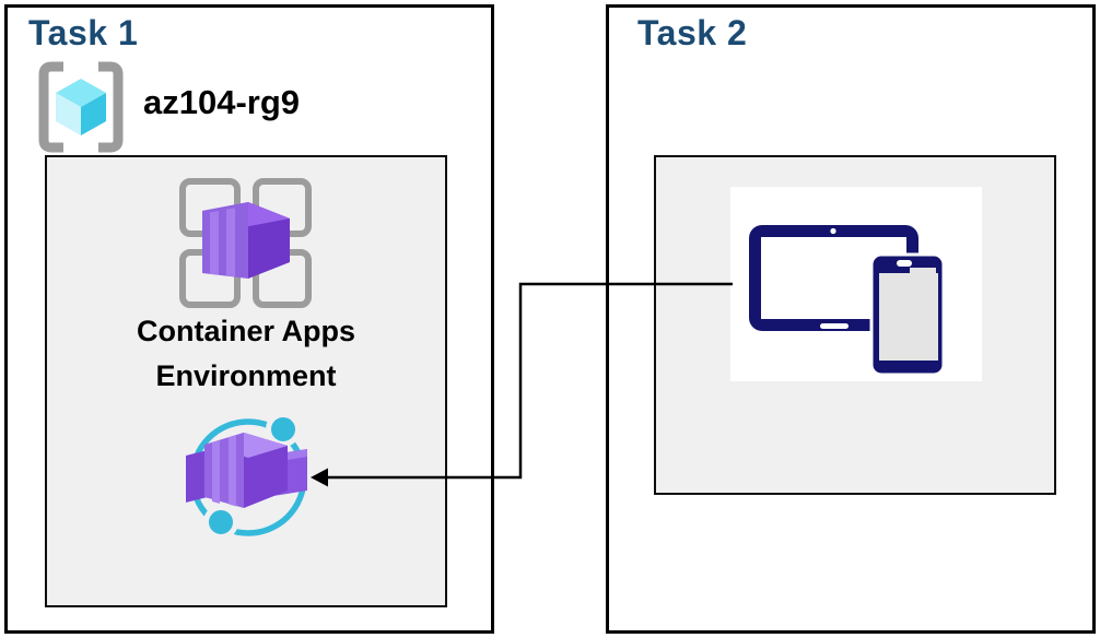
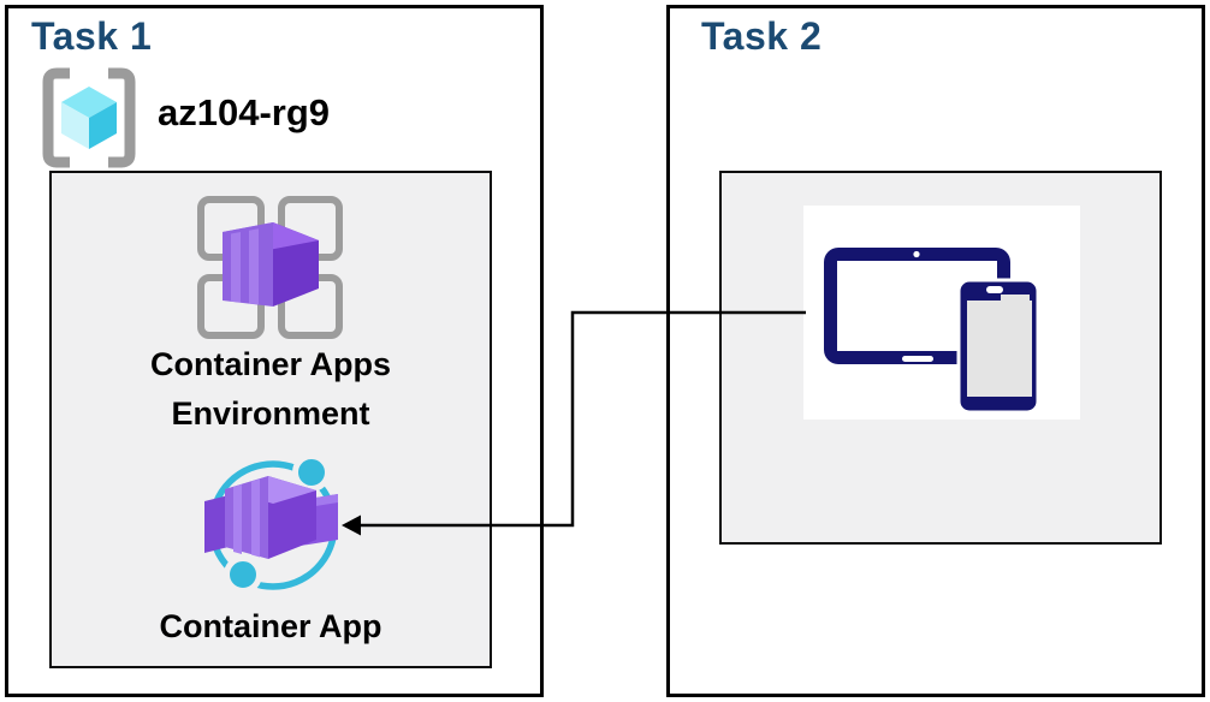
  Task 1
  az104-rg9
  Container Apps Environment
+ Container App
  Task 2
